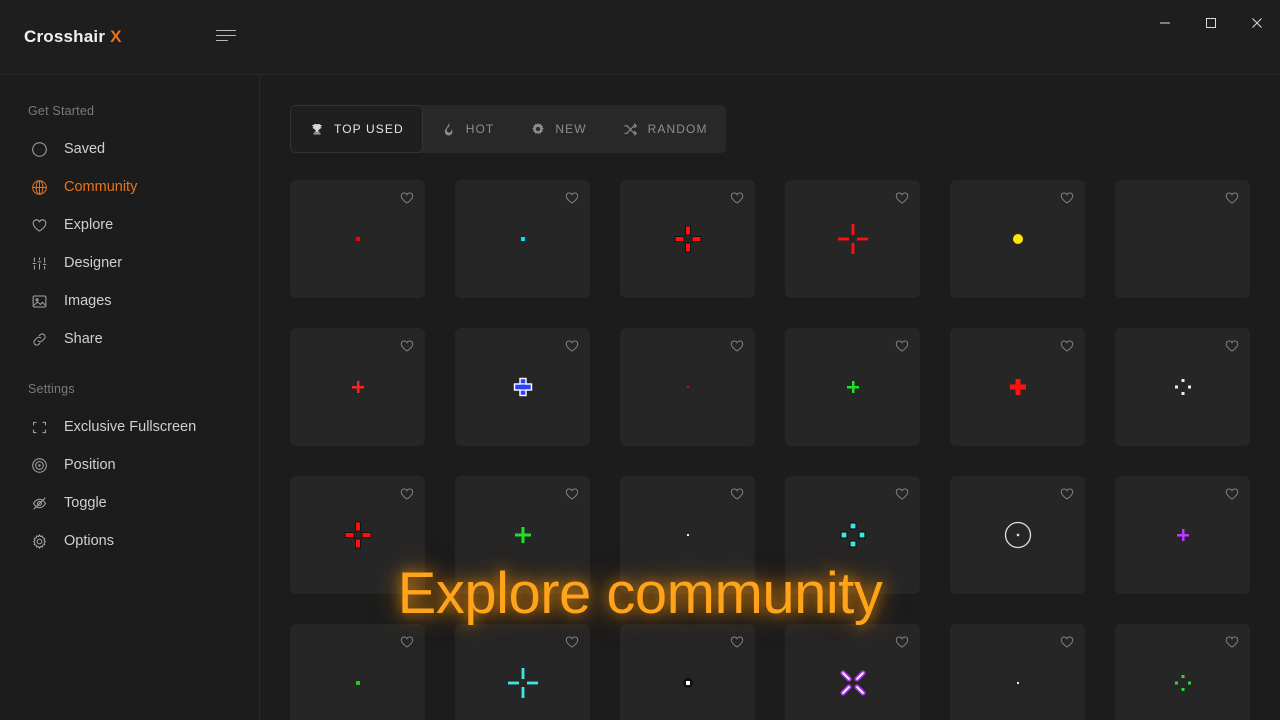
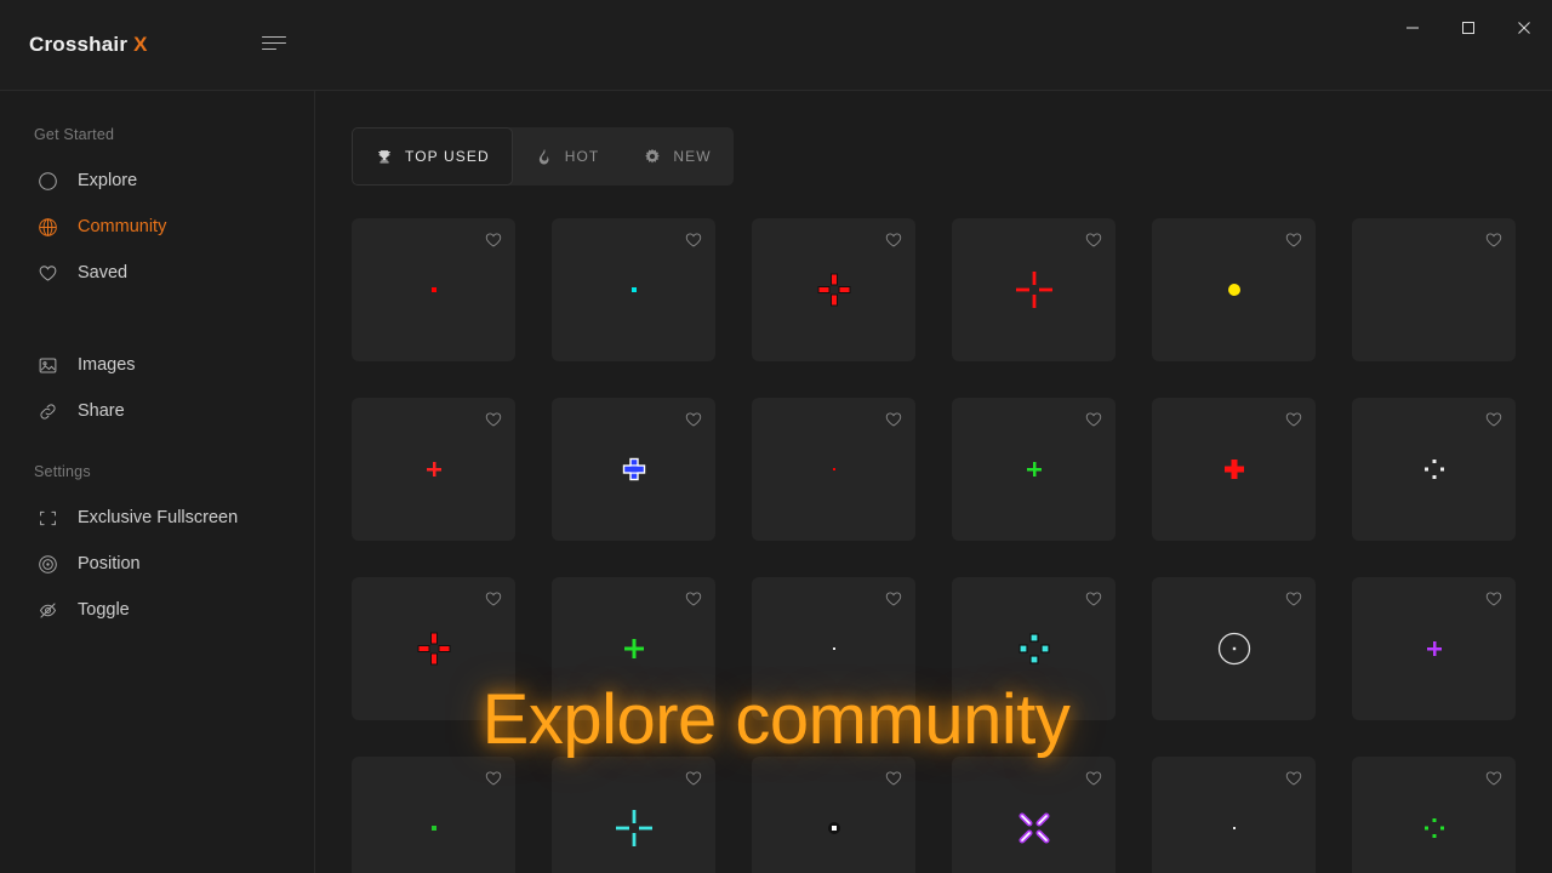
  Crosshair X
  Get Started
- Saved
+ Explore
  Community
- Explore
+ Saved
- Designer
  Images
  Share
  Settings
  Exclusive Fullscreen
  Position
  Toggle
- Options
  TOP USED
  HOT
  NEW
- RANDOM
  Explore community
